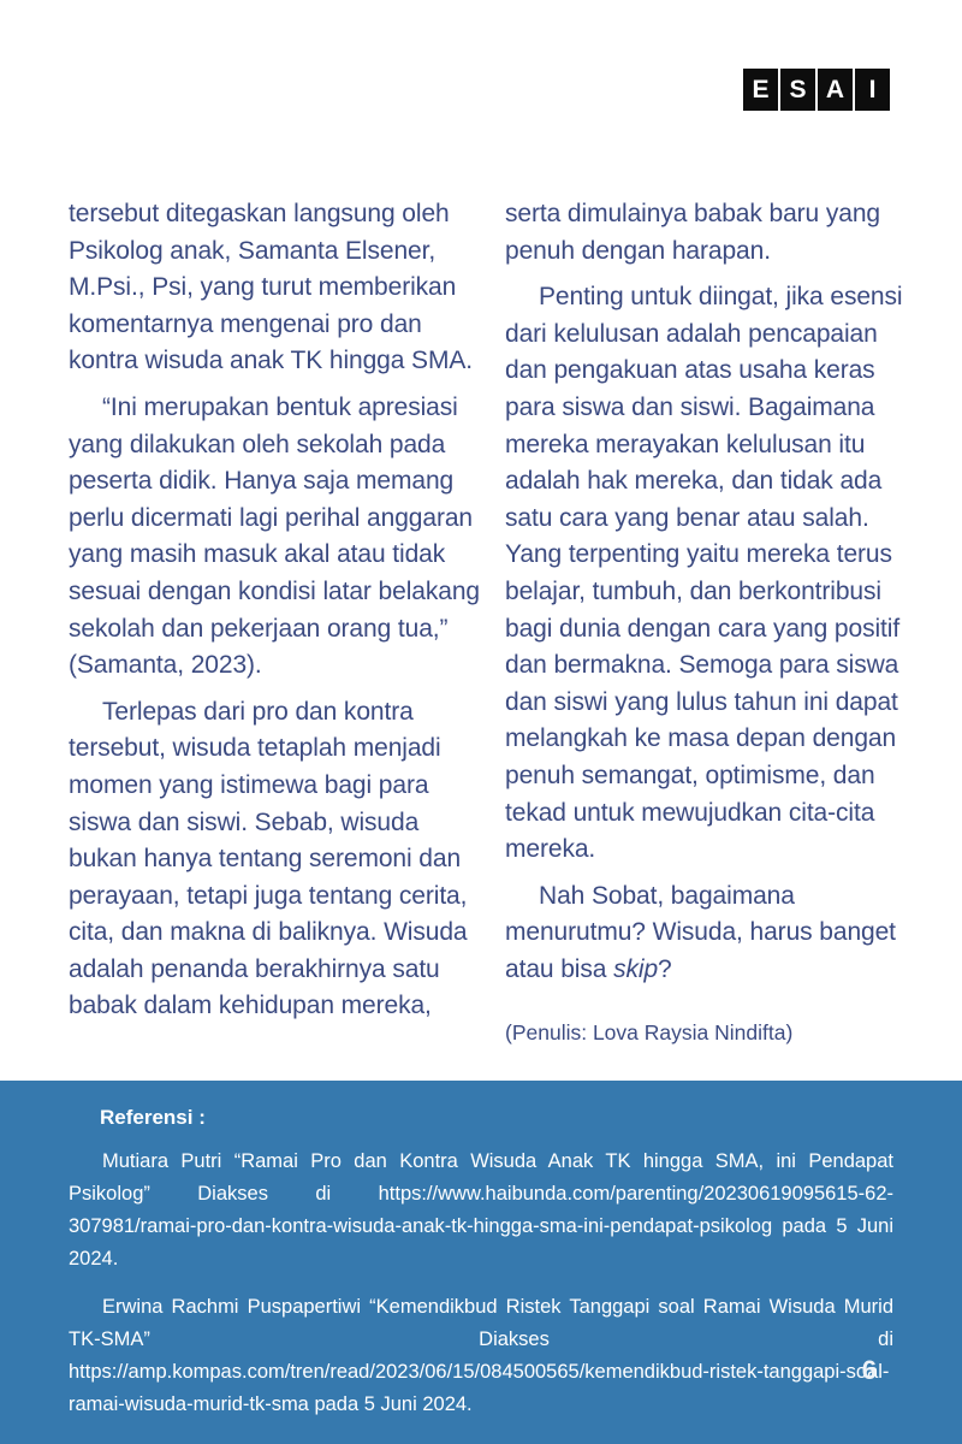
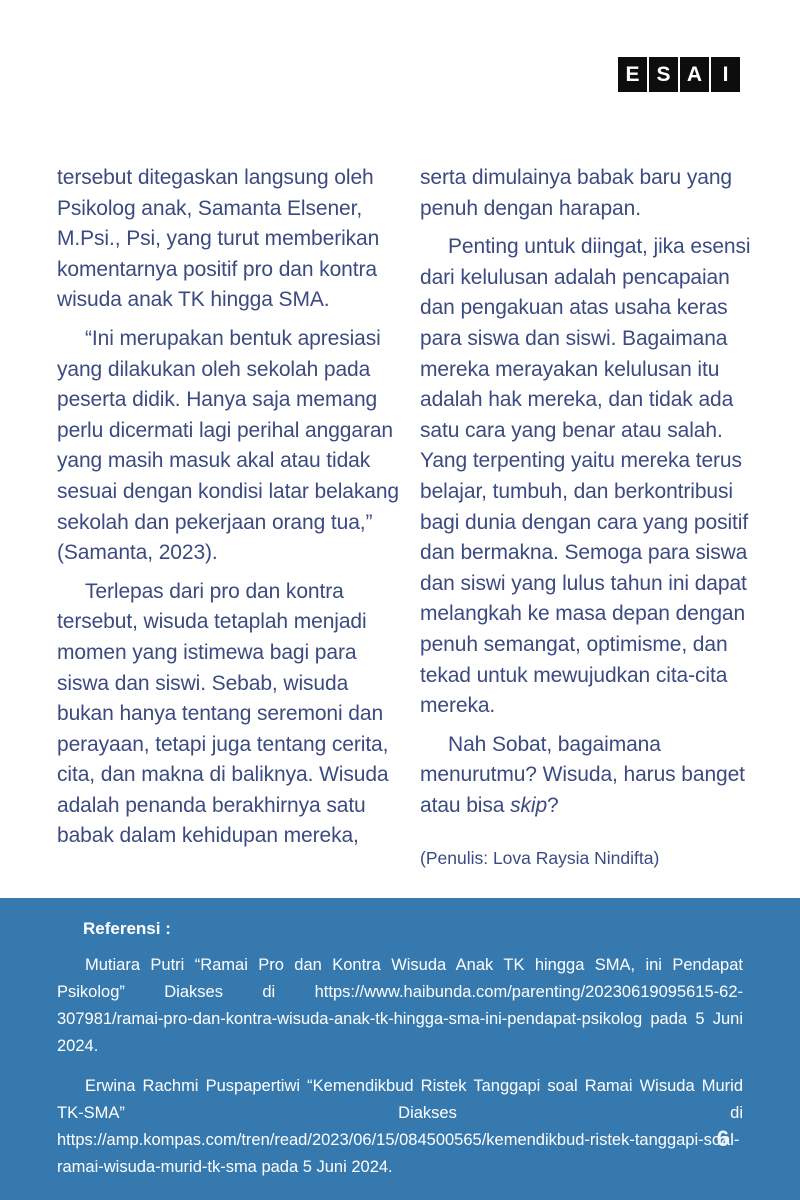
  E
  S
  A
  I
- tersebut ditegaskan langsung oleh Psikolog anak, Samanta Elsener, M.Psi., Psi, yang turut memberikan komentarnya mengenai pro dan kontra wisuda anak TK hingga SMA.
+ tersebut ditegaskan langsung oleh Psikolog anak, Samanta Elsener, M.Psi., Psi, yang turut memberikan komentarnya positif pro dan kontra wisuda anak TK hingga SMA.
  “Ini merupakan bentuk apresiasi yang dilakukan oleh sekolah pada peserta didik. Hanya saja memang perlu dicermati lagi perihal anggaran yang masih masuk akal atau tidak sesuai dengan kondisi latar belakang sekolah dan pekerjaan orang tua,” (Samanta, 2023).
  Terlepas dari pro dan kontra tersebut, wisuda tetaplah menjadi momen yang istimewa bagi para siswa dan siswi. Sebab, wisuda bukan hanya tentang seremoni dan perayaan, tetapi juga tentang cerita, cita, dan makna di baliknya. Wisuda adalah penanda berakhirnya satu babak dalam kehidupan mereka,
  serta dimulainya babak baru yang penuh dengan harapan.
  Penting untuk diingat, jika esensi dari kelulusan adalah pencapaian dan pengakuan atas usaha keras para siswa dan siswi. Bagaimana mereka merayakan kelulusan itu adalah hak mereka, dan tidak ada satu cara yang benar atau salah. Yang terpenting yaitu mereka terus belajar, tumbuh, dan berkontribusi bagi dunia dengan cara yang positif dan bermakna. Semoga para siswa dan siswi yang lulus tahun ini dapat melangkah ke masa depan dengan penuh semangat, optimisme, dan tekad untuk mewujudkan cita-cita mereka.
  Nah Sobat, bagaimana menurutmu? Wisuda, harus banget atau bisa skip?
  (Penulis: Lova Raysia Nindifta)
  Referensi :
  Mutiara Putri “Ramai Pro dan Kontra Wisuda Anak TK hingga SMA, ini Pendapat Psikolog” Diakses di https://www.haibunda.com/parenting/20230619095615-62-307981/ramai-pro-dan-kontra-wisuda-anak-tk-hingga-sma-ini-pendapat-psikolog pada 5 Juni 2024.
  Erwina Rachmi Puspapertiwi “Kemendikbud Ristek Tanggapi soal Ramai Wisuda Murid TK-SMA” Diakses di https://amp.kompas.com/tren/read/2023/06/15/084500565/kemendikbud-ristek-tanggapi-soal-ramai-wisuda-murid-tk-sma pada 5 Juni 2024.
  6
